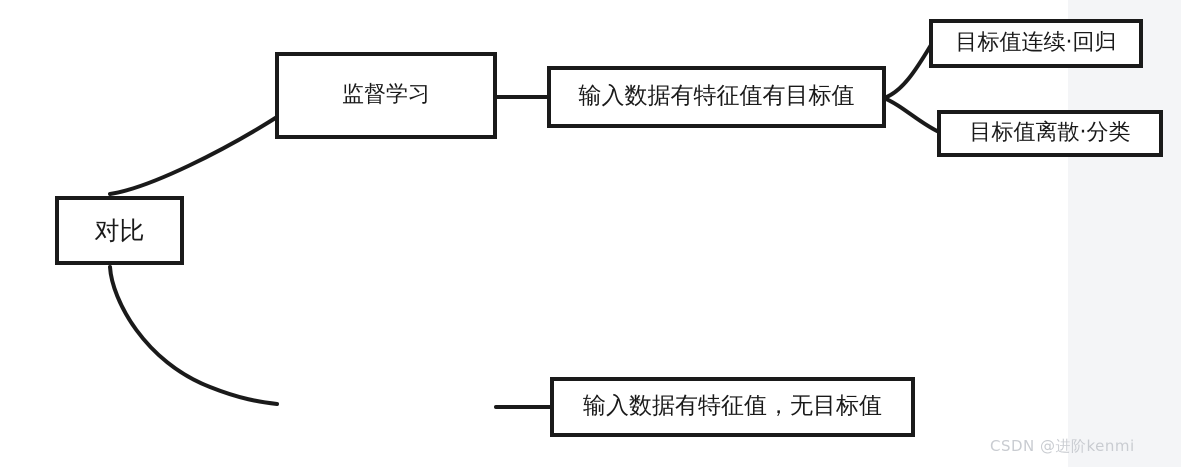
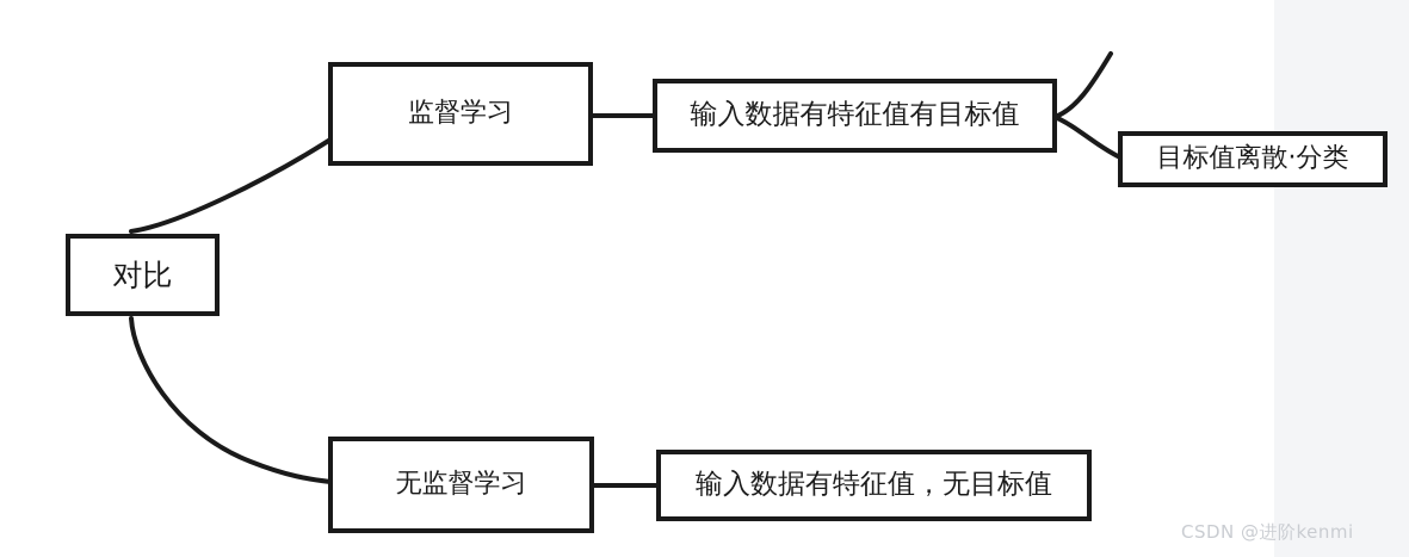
  对比
  监督学习
  输入数据有特征值有目标值
- 目标值连续·回归
  目标值离散·分类
+ 无监督学习
  输入数据有特征值，无目标值
  CSDN @进阶kenmi
